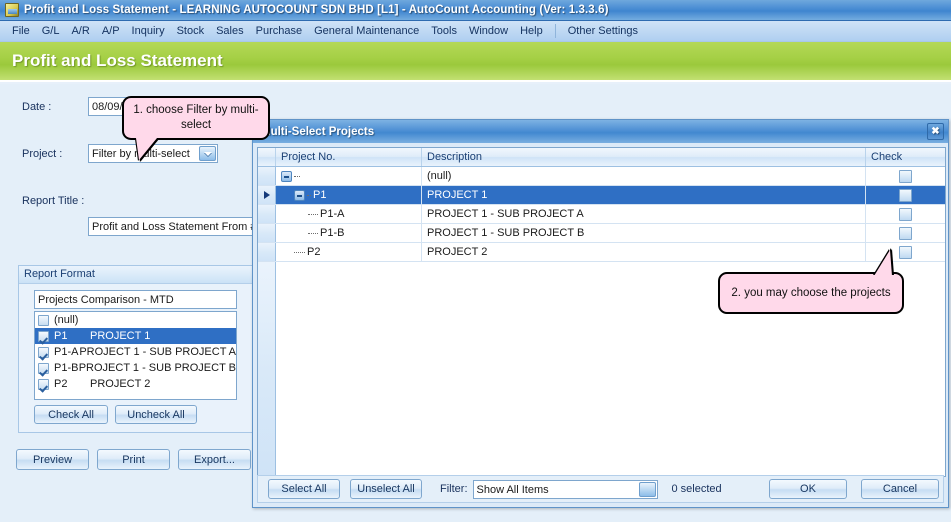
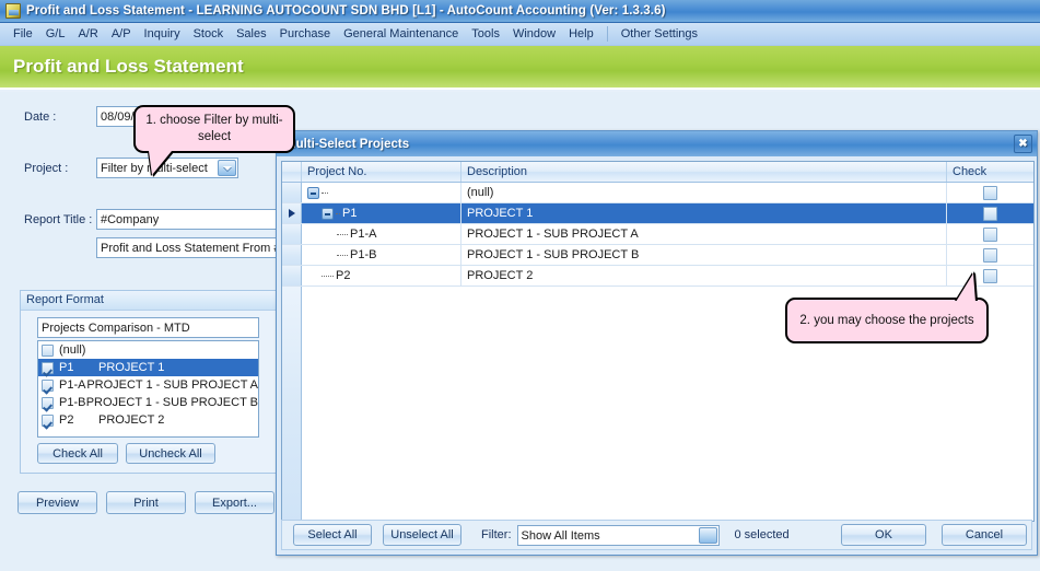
  Profit and Loss Statement - LEARNING AUTOCOUNT SDN BHD [L1] - AutoCount Accounting (Ver: 1.3.3.6)
  File
  G/L
  A/R
  A/P
  Inquiry
  Stock
  Sales
  Purchase
  General Maintenance
  Tools
  Window
  Help
  Other Settings
  Profit and Loss Statement
  Date :
  08/09
  Project :
  Filter by multi-select
  Report Title :
+ #Company
  Profit and Loss Statement From
  Report Format
  Projects Comparison - MTD
  (null)
  P1
  PROJECT 1
  P1-A
  PROJECT 1 - SUB PROJECT A
  P1-B
  PROJECT 1 - SUB PROJECT B
  P2
  PROJECT 2
  Check All
  Uncheck All
  Preview
  Print
  Export...
  ulti-Select Projects
  ✖
  Project No.
  Description
  Check
  (null)
  P1
  PROJECT 1
  P1-A
  PROJECT 1 - SUB PROJECT A
  P1-B
  PROJECT 1 - SUB PROJECT B
  P2
  PROJECT 2
  Select All
  Unselect All
  Filter:
  Show All Items
  0 selected
  OK
  Cancel
  1. choose Filter by multi-select
  2. you may choose the projects
